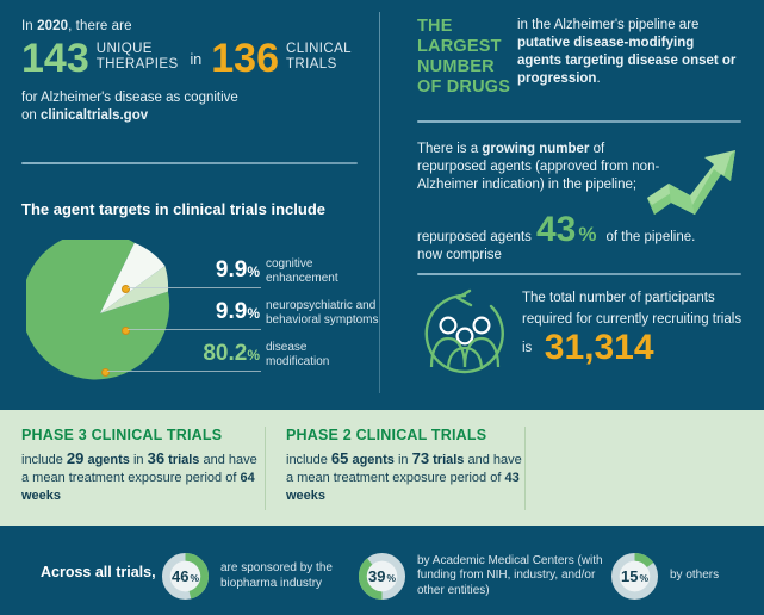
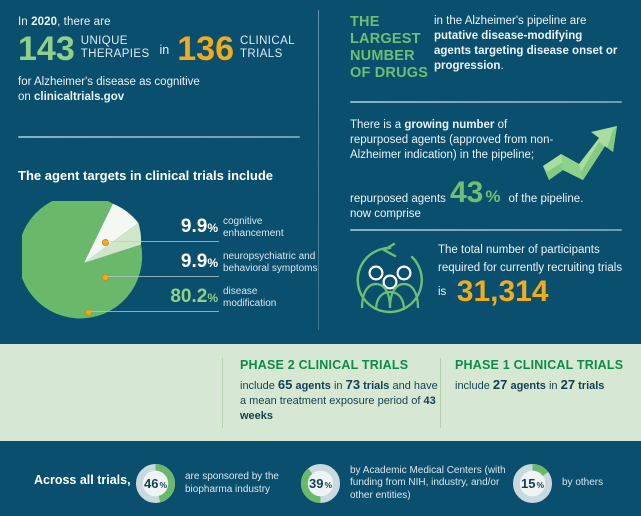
  In 2020, there are
  143
  UNIQUE
  THERAPIES
  in
  136
  CLINICAL
  TRIALS
  for Alzheimer's disease as cognitive
  on clinicaltrials.gov
  The agent targets in clinical trials include
  9.9%
  cognitive
  enhancement
  9.9%
  neuropsychiatric and
  behavioral symptoms
  80.2%
  disease
  modification
  THE LARGEST NUMBER OF DRUGS
  in the Alzheimer's pipeline are putative disease-modifying agents targeting disease onset or progression.
  There is a growing number of repurposed agents (approved from non-Alzheimer indication) in the pipeline;
  repurposed agents
  now comprise
  43
  %
  of the pipeline.
  The total number of participants required for currently recruiting trials is 31,314
- PHASE 3 CLINICAL TRIALS
- include 29 agents in 36 trials and have a mean treatment exposure period of 64 weeks
  PHASE 2 CLINICAL TRIALS
  include 65 agents in 73 trials and have a mean treatment exposure period of 43 weeks
+ PHASE 1 CLINICAL TRIALS
+ include 27 agents in 27 trials
  Across all trials,
  46
  %
  are sponsored by the biopharma industry
  39
  %
  by Academic Medical Centers (with funding from NIH, industry, and/or other entities)
  15
  %
  by others
